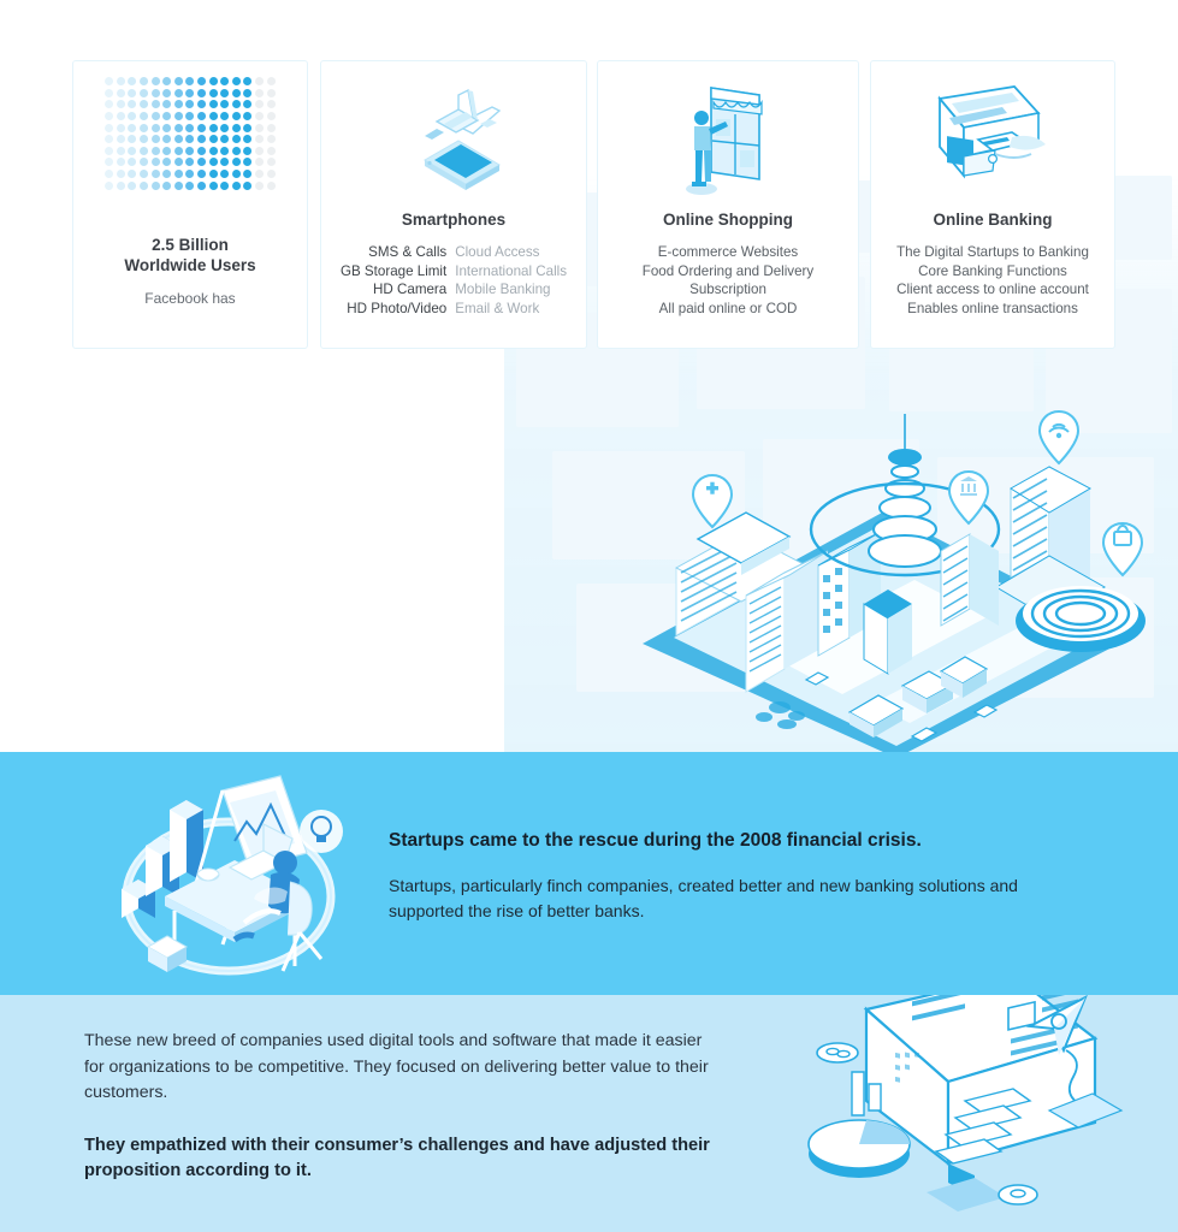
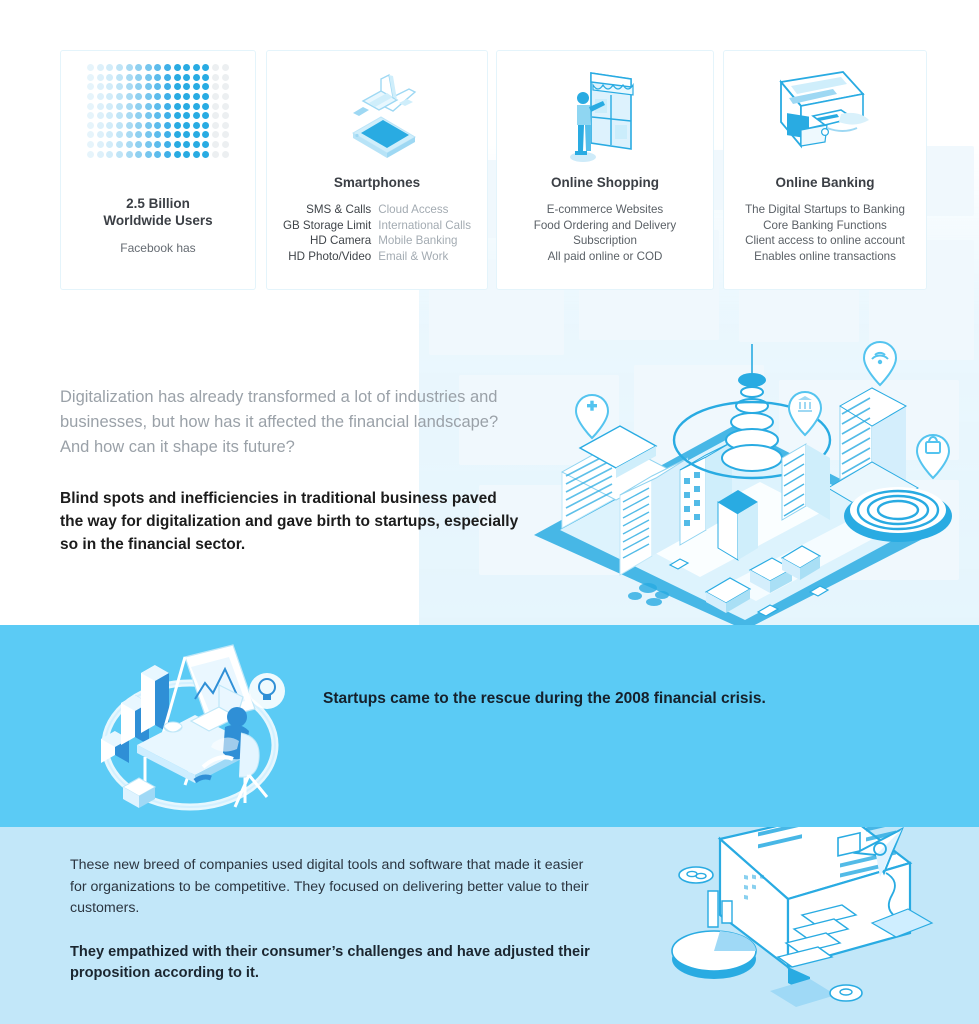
  2.5 Billion
  Worldwide Users
  Facebook has
  Smartphones
  SMS & Calls
  GB Storage Limit
  HD Camera
  HD Photo/Video
  Cloud Access
  International Calls
  Mobile Banking
  Email & Work
  Online Shopping
  E-commerce Websites
  Food Ordering and Delivery
  Subscription
  All paid online or COD
  Online Banking
  The Digital Startups to Banking
  Core Banking Functions
  Client access to online account
  Enables online transactions
+ Digitalization has already transformed a lot of industries and businesses, but how has it affected the financial landscape? And how can it shape its future?
+ Blind spots and inefficiencies in traditional business paved the way for digitalization and gave birth to startups, especially so in the financial sector.
  Startups came to the rescue during the 2008 financial crisis.
- Startups, particularly finch companies, created better and new banking solutions and supported the rise of better banks.
  These new breed of companies used digital tools and software that made it easier for organizations to be competitive. They focused on delivering better value to their customers.
  They empathized with their consumer’s challenges and have adjusted their proposition according to it.
